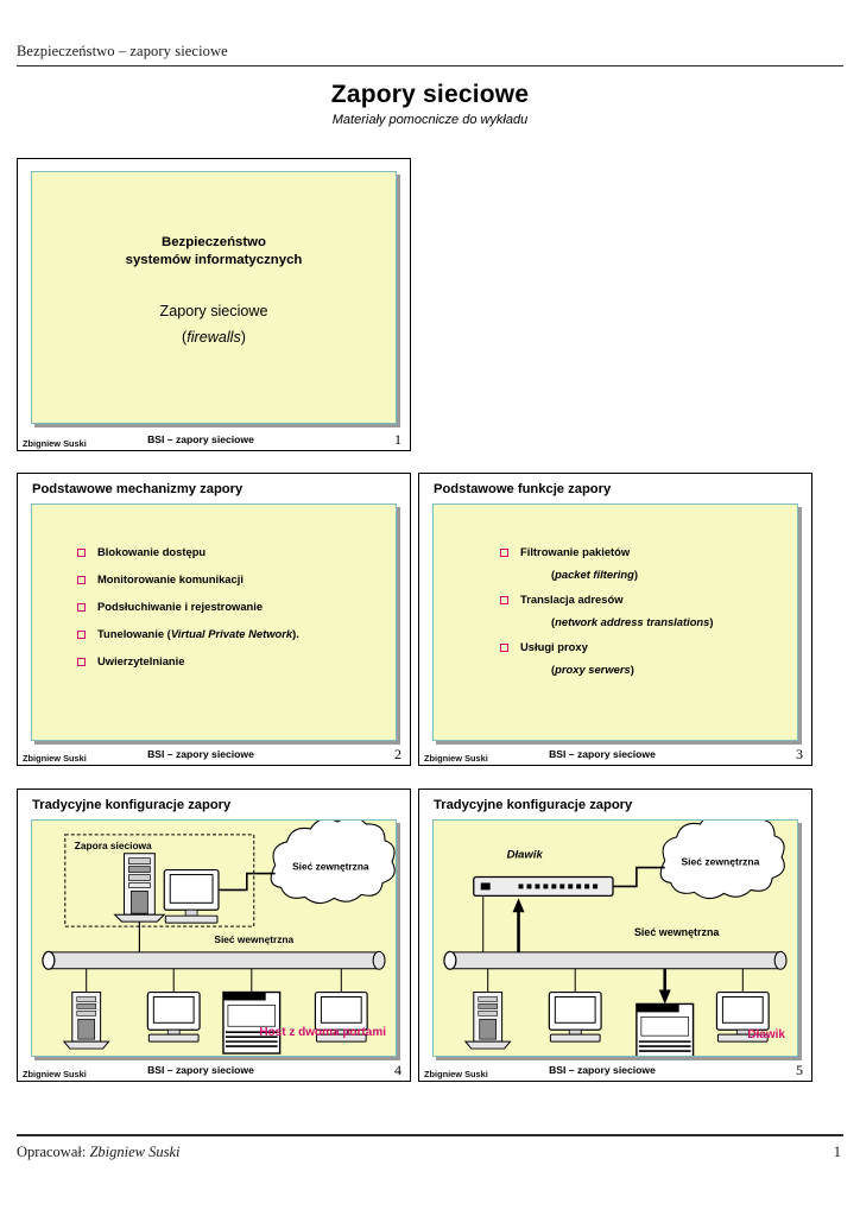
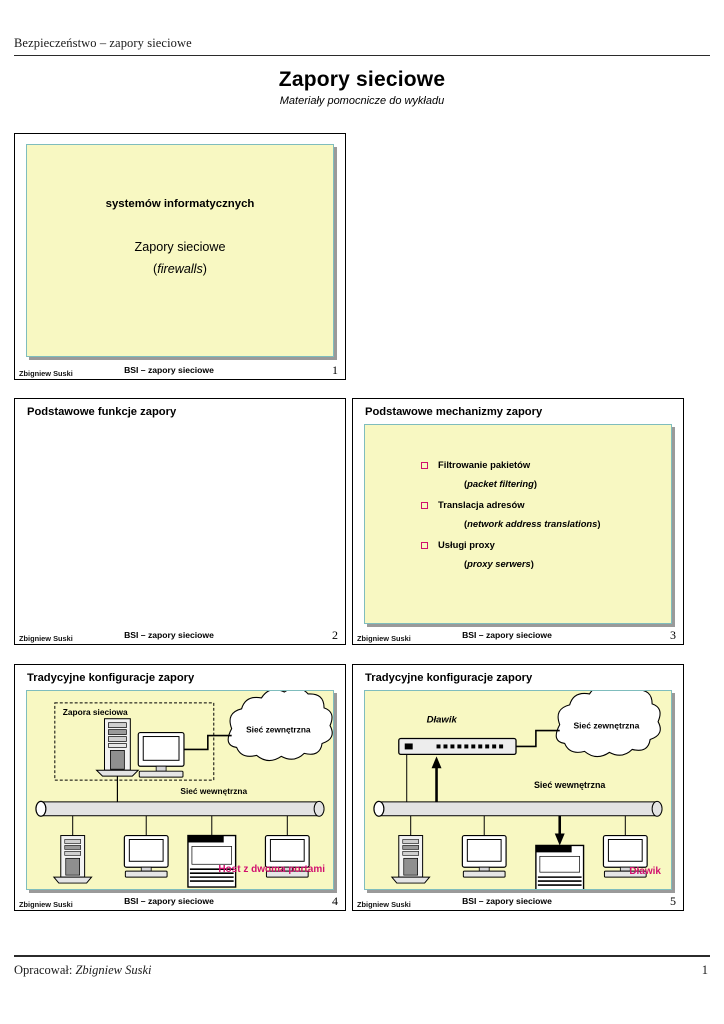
  Bezpieczeństwo – zapory sieciowe
  Zapory sieciowe
  Materiały pomocnicze do wykładu
- Bezpieczeństwo
  systemów informatycznych
  Zapory sieciowe
  (firewalls)
  Zbigniew Suski
  BSI – zapory sieciowe
  1
- Podstawowe mechanizmy zapory
+ Podstawowe funkcje zapory
- Blokowanie dostępu
- Monitorowanie komunikacji
- Podsłuchiwanie i rejestrowanie
- Tunelowanie (Virtual Private Network).
- Uwierzytelnianie
  Zbigniew Suski
  BSI – zapory sieciowe
  2
- Podstawowe funkcje zapory
+ Podstawowe mechanizmy zapory
  Filtrowanie pakietów
  (packet filtering)
  Translacja adresów
  (network address translations)
  Usługi proxy
  (proxy serwers)
  Zbigniew Suski
  BSI – zapory sieciowe
  3
  Tradycyjne konfiguracje zapory
  Zapora sieciowa
  Sieć zewnętrzna
  Sieć wewnętrzna
  Host z dwoma portami
  Zbigniew Suski
  BSI – zapory sieciowe
  4
  Tradycyjne konfiguracje zapory
  Dławik
  Sieć zewnętrzna
  Sieć wewnętrzna
  Dławik
  Zbigniew Suski
  BSI – zapory sieciowe
  5
  Opracował: Zbigniew Suski
  1
